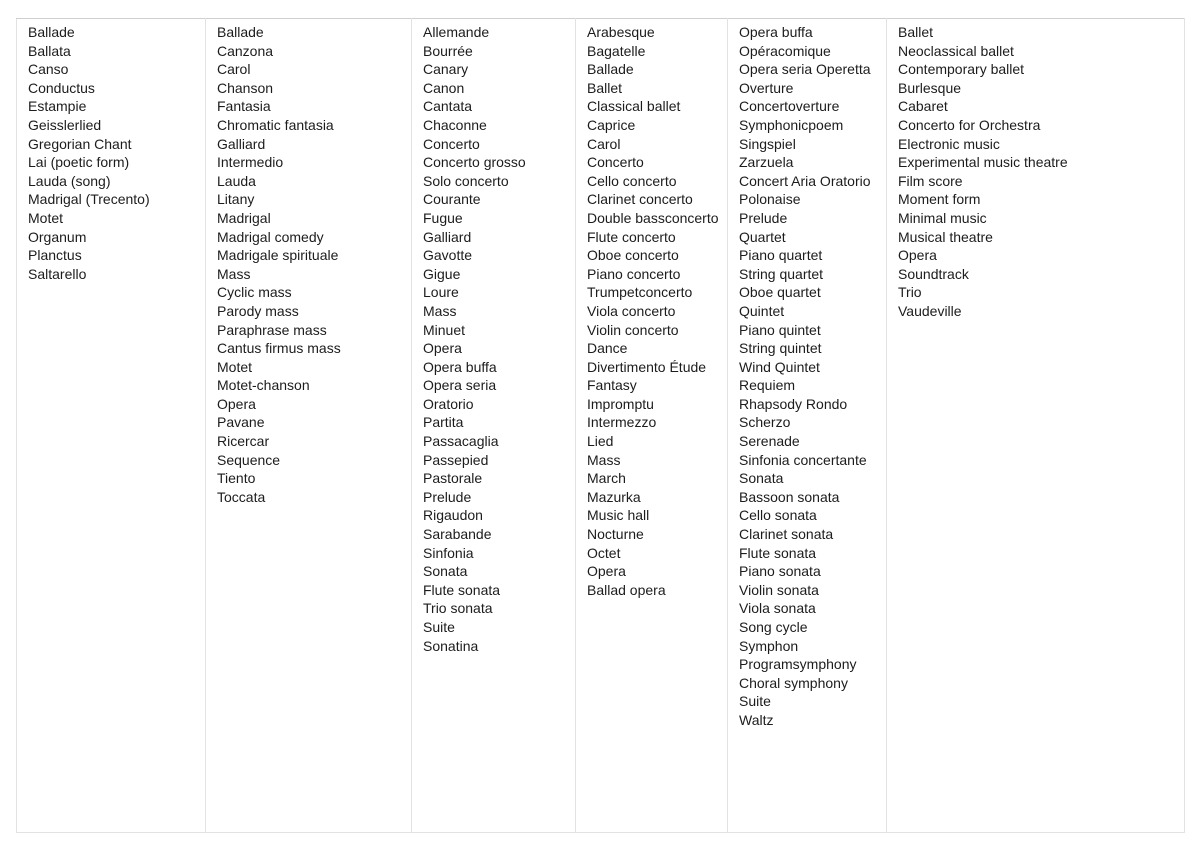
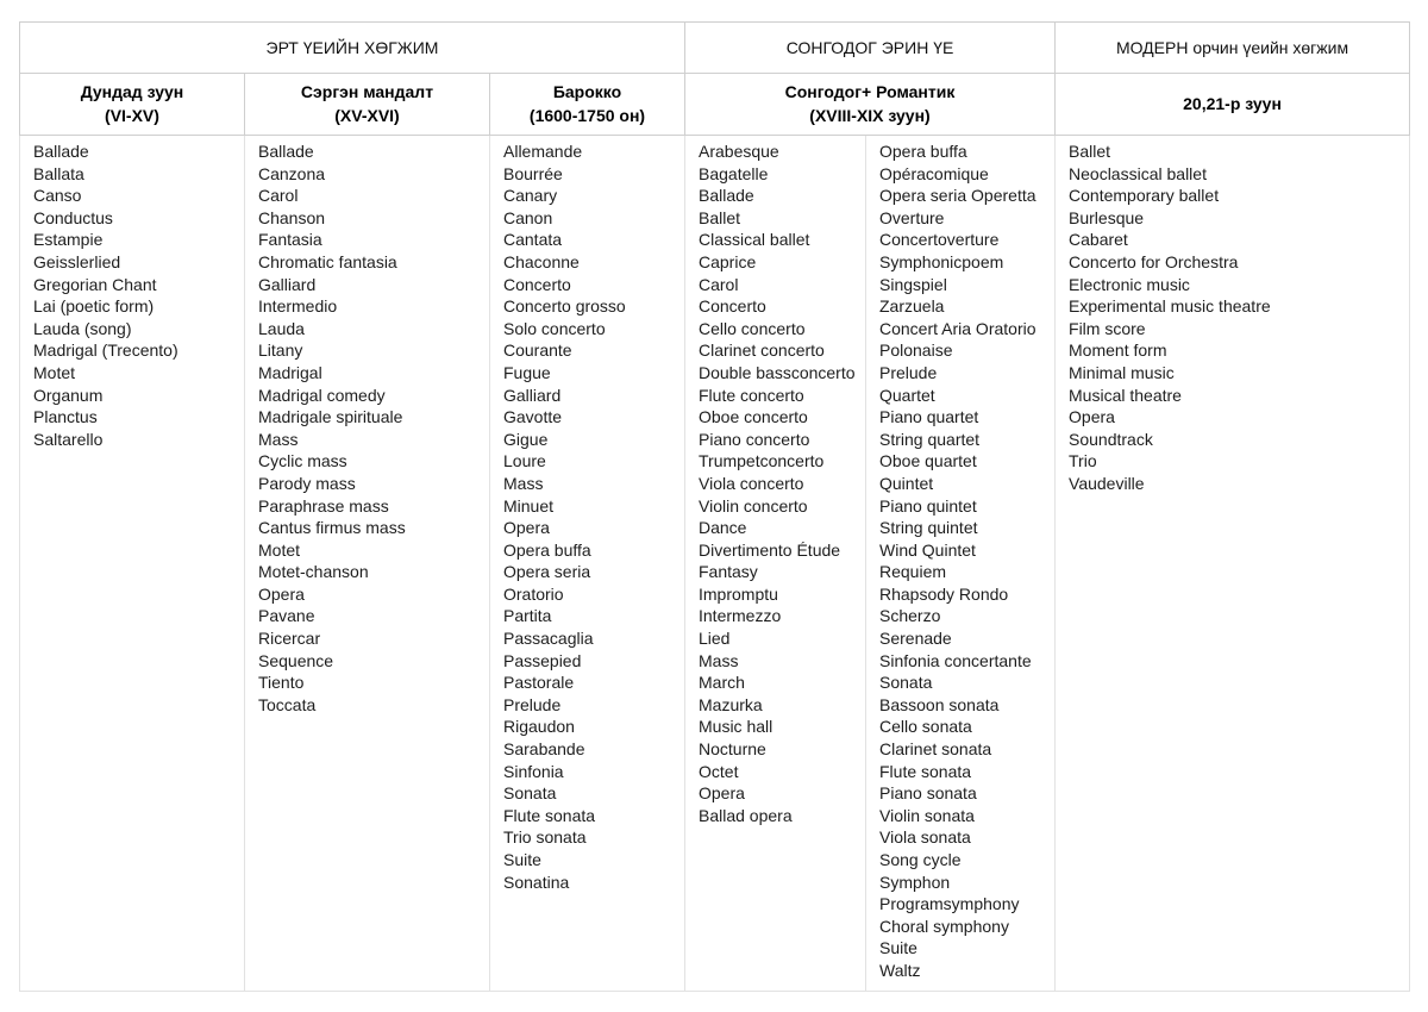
+ ЭРТ ҮЕИЙН ХӨГЖИМ	СОНГОДОГ ЭРИН ҮЕ	МОДЕРН орчин үеийн хөгжим
+ Дундад зуун (VI-XV)	Сэргэн мандалт (XV-XVI)	Барокко (1600-1750 он)	Сонгодог+ Романтик (XVIII-XIX зуун)	20,21-р зуун
  BalladeBallataCansoConductusEstampieGeisslerliedGregorian ChantLai (poetic form)Lauda (song)Madrigal (Trecento)MotetOrganumPlanctusSaltarello	BalladeCanzonaCarolChansonFantasiaChromatic fantasiaGalliardIntermedioLaudaLitanyMadrigalMadrigal comedyMadrigale spiritualeMassCyclic massParody massParaphrase massCantus firmus massMotetMotet-chansonOperaPavaneRicercarSequenceTientoToccata	AllemandeBourréeCanaryCanonCantataChaconneConcertoConcerto grossoSolo concertoCouranteFugueGalliardGavotteGigueLoureMassMinuetOperaOpera buffaOpera seriaOratorioPartitaPassacagliaPassepiedPastoralePreludeRigaudonSarabandeSinfoniaSonataFlute sonataTrio sonataSuiteSonatina	ArabesqueBagatelleBalladeBalletClassical balletCapriceCarolConcertoCello concertoClarinet concertoDouble bassconcertoFlute concertoOboe concertoPiano concertoTrumpetconcertoViola concertoViolin concertoDanceDivertimento ÉtudeFantasyImpromptuIntermezzoLiedMassMarchMazurkaMusic hallNocturneOctetOperaBallad opera	Opera buffaOpéracomiqueOpera seria OperettaOvertureConcertovertureSymphonicpoemSingspielZarzuelaConcert Aria OratorioPolonaisePreludeQuartetPiano quartetString quartetOboe quartetQuintetPiano quintetString quintetWind QuintetRequiemRhapsody RondoScherzoSerenadeSinfonia concertanteSonataBassoon sonataCello sonataClarinet sonataFlute sonataPiano sonataViolin sonataViola sonataSong cycleSymphonProgramsymphonyChoral symphonySuiteWaltz	BalletNeoclassical balletContemporary balletBurlesqueCabaretConcerto for OrchestraElectronic musicExperimental music theatreFilm scoreMoment formMinimal musicMusical theatreOperaSoundtrackTrioVaudeville
